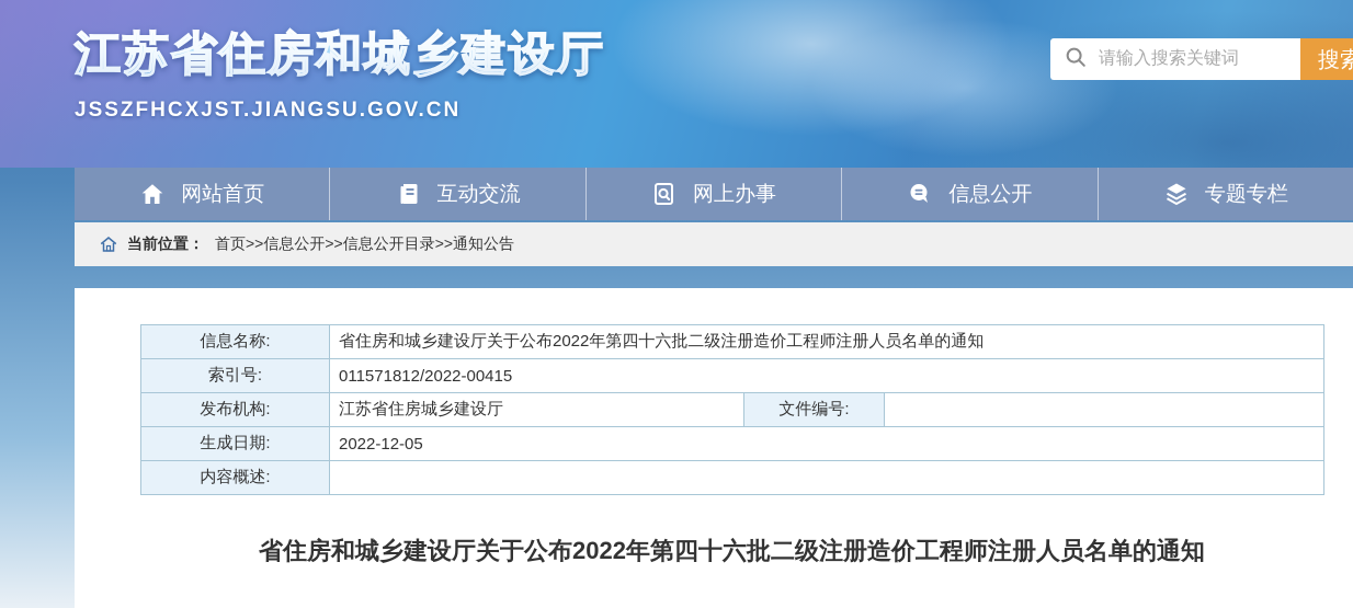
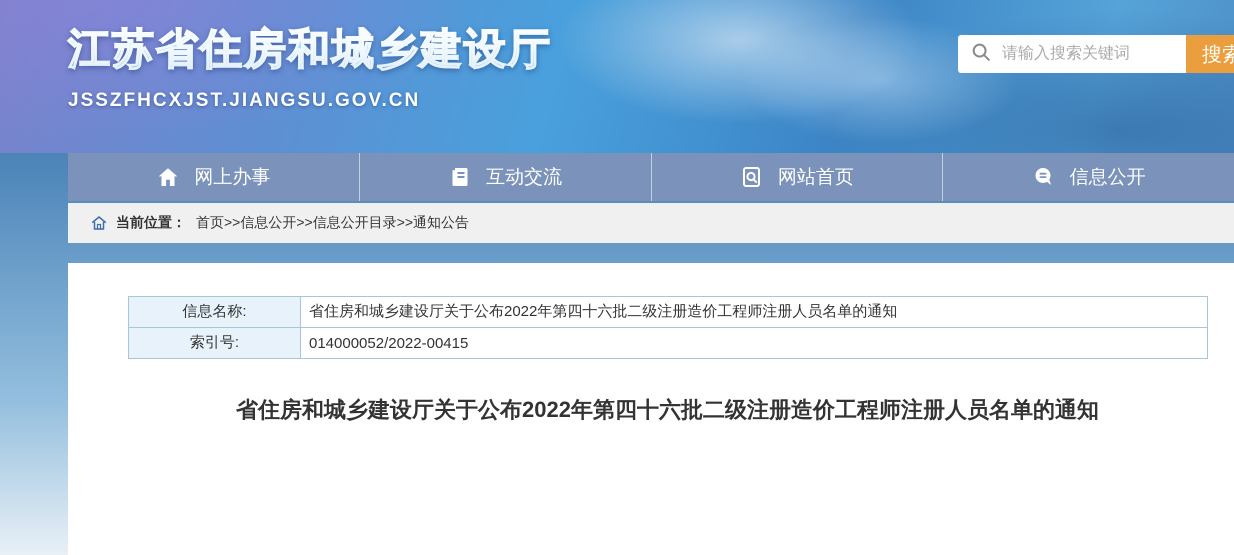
  江苏省住房和城乡建设厅
  JSSZFHCXJST.JIANGSU.GOV.CN
  请输入搜索关键词
  搜索
- 网站首页
+ 网上办事
  互动交流
- 网上办事
+ 网站首页
  信息公开
- 专题专栏
  当前位置：
  首页>>信息公开>>信息公开目录>>通知公告
  信息名称:	省住房和城乡建设厅关于公布2022年第四十六批二级注册造价工程师注册人员名单的通知
- 索引号:	011571812/2022-00415
+ 索引号:	014000052/2022-00415
- 发布机构:	江苏省住房城乡建设厅	文件编号:
- 生成日期:	2022-12-05
- 内容概述:
  省住房和城乡建设厅关于公布2022年第四十六批二级注册造价工程师注册人员名单的通知
